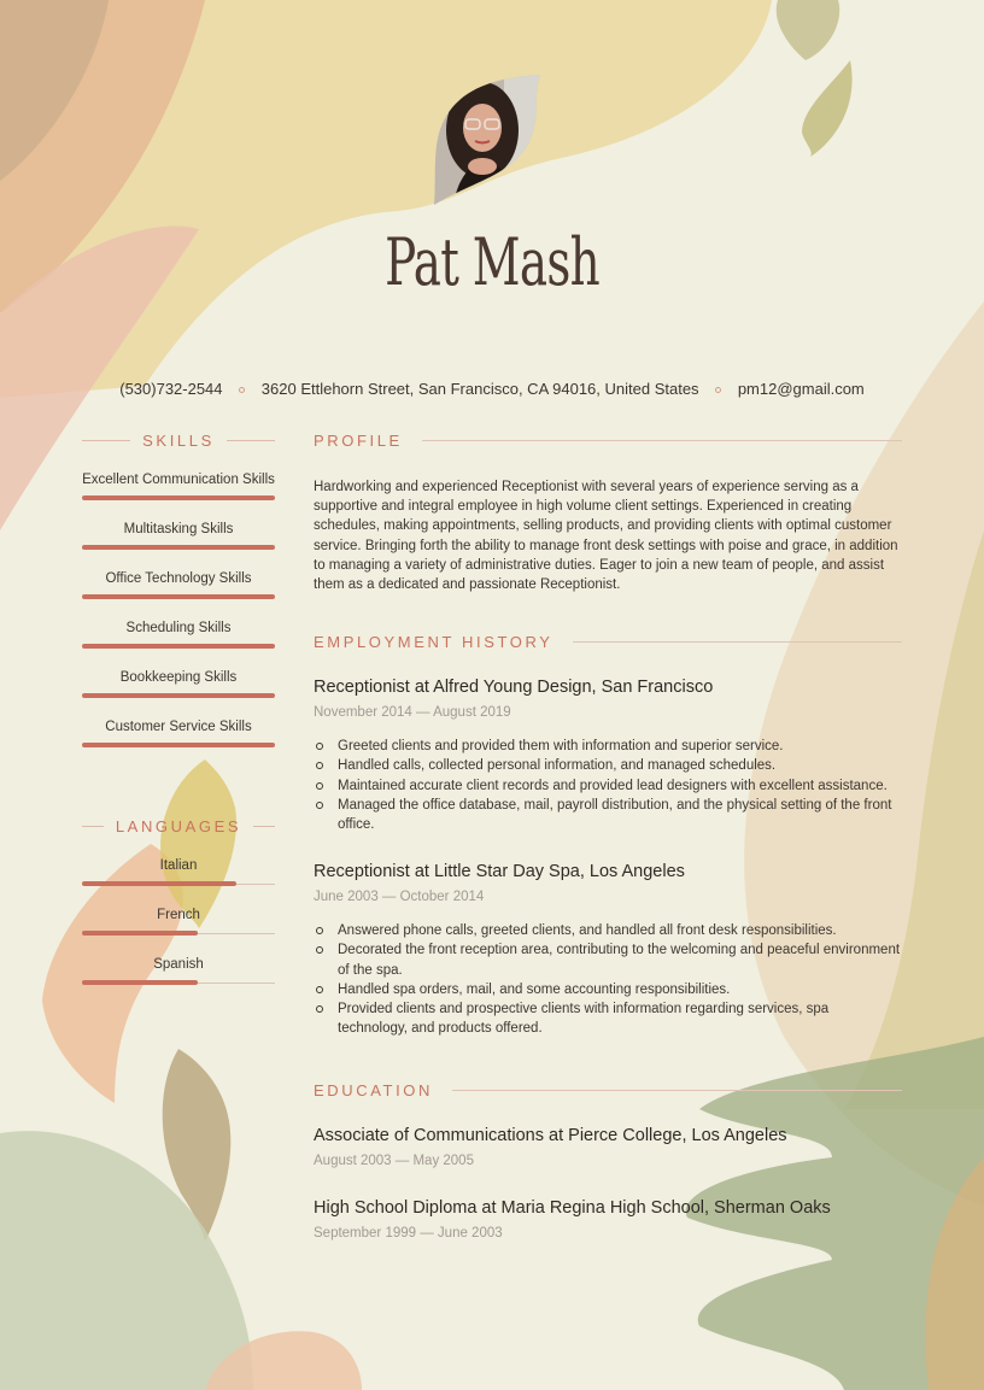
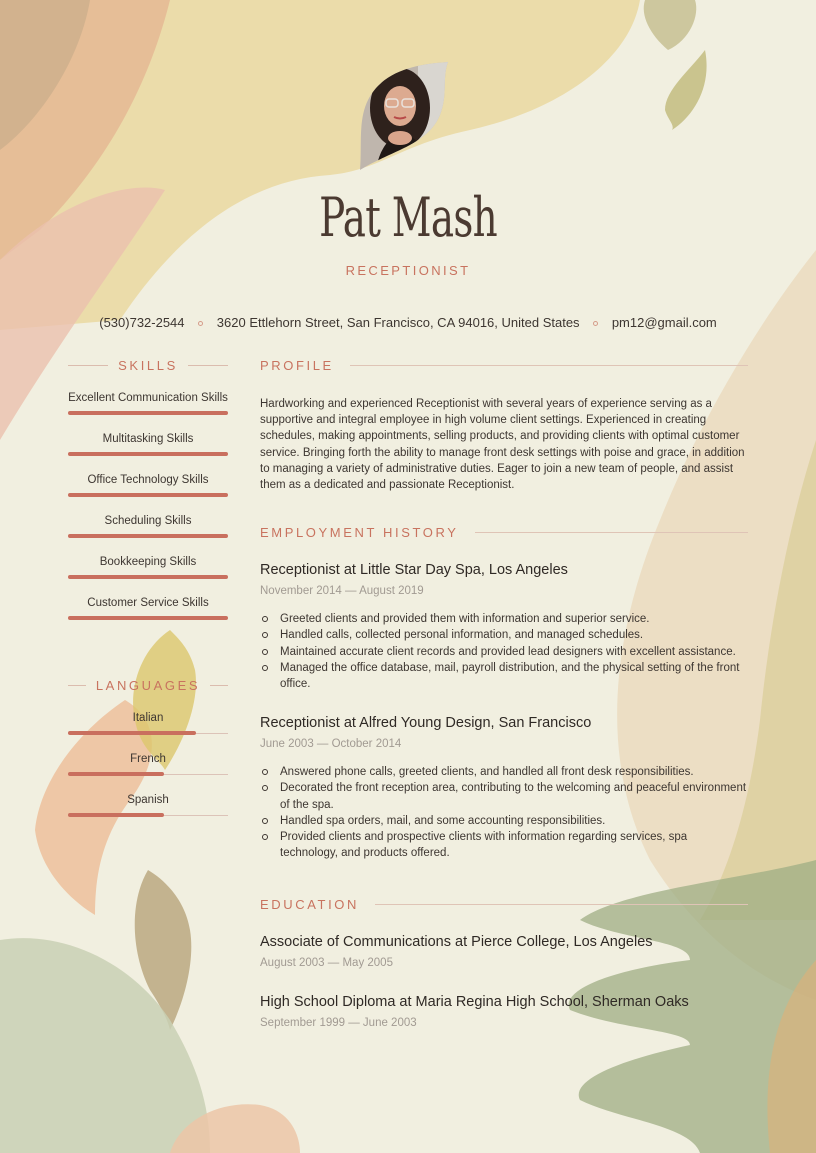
  Pat Mash
+ RECEPTIONIST
  (530)732-2544 3620 Ettlehorn Street, San Francisco, CA 94016, United States pm12@gmail.com
  SKILLS
  Excellent Communication Skills
  Multitasking Skills
  Office Technology Skills
  Scheduling Skills
  Bookkeeping Skills
  Customer Service Skills
  LANGUAGES
  Italian
  French
  Spanish
  PROFILE
  Hardworking and experienced Receptionist with several years of experience serving as a supportive and integral employee in high volume client settings. Experienced in creating schedules, making appointments, selling products, and providing clients with optimal customer service. Bringing forth the ability to manage front desk settings with poise and grace, in addition to managing a variety of administrative duties. Eager to join a new team of people, and assist them as a dedicated and passionate Receptionist.
  EMPLOYMENT HISTORY
- Receptionist at Alfred Young Design, San Francisco
+ Receptionist at Little Star Day Spa, Los Angeles
  November 2014 — August 2019
  Greeted clients and provided them with information and superior service.
  Handled calls, collected personal information, and managed schedules.
  Maintained accurate client records and provided lead designers with excellent assistance.
  Managed the office database, mail, payroll distribution, and the physical setting of the front office.
- Receptionist at Little Star Day Spa, Los Angeles
+ Receptionist at Alfred Young Design, San Francisco
  June 2003 — October 2014
  Answered phone calls, greeted clients, and handled all front desk responsibilities.
  Decorated the front reception area, contributing to the welcoming and peaceful environment of the spa.
  Handled spa orders, mail, and some accounting responsibilities.
  Provided clients and prospective clients with information regarding services, spa technology, and products offered.
  EDUCATION
  Associate of Communications at Pierce College, Los Angeles
  August 2003 — May 2005
  High School Diploma at Maria Regina High School, Sherman Oaks
  September 1999 — June 2003
